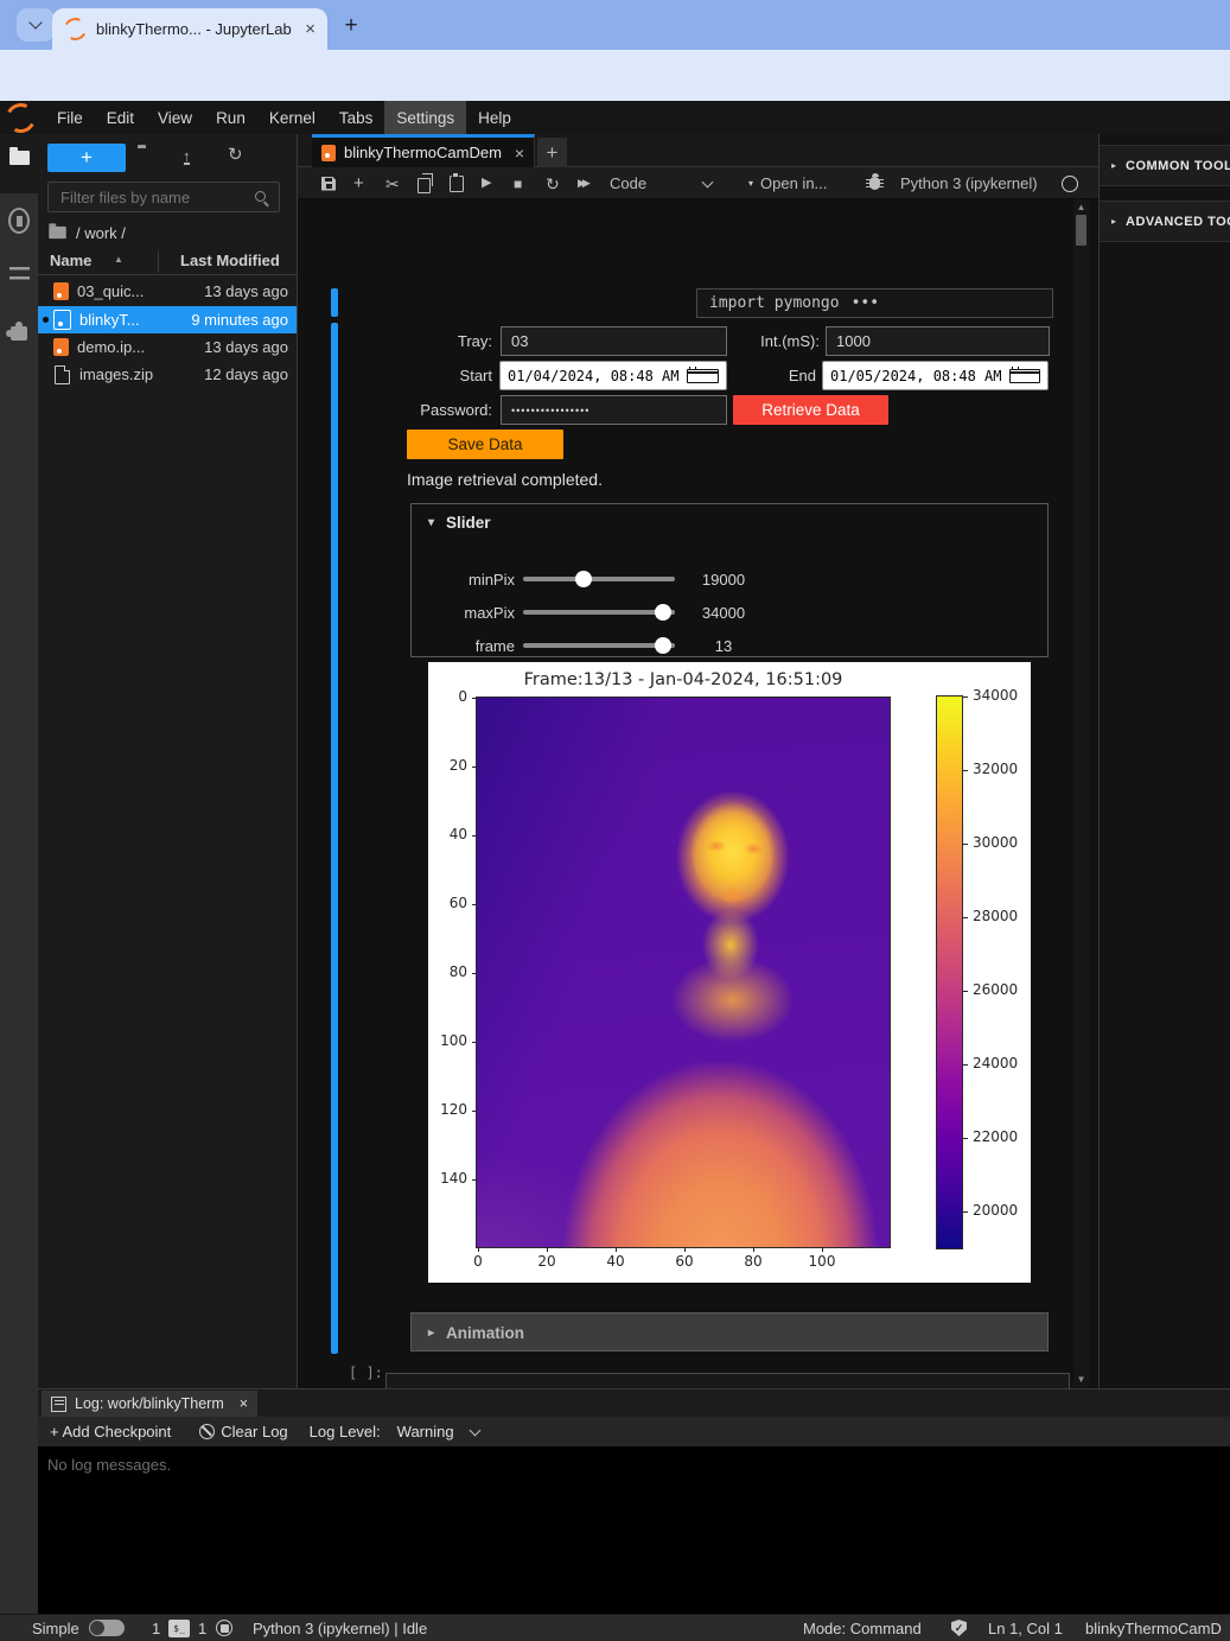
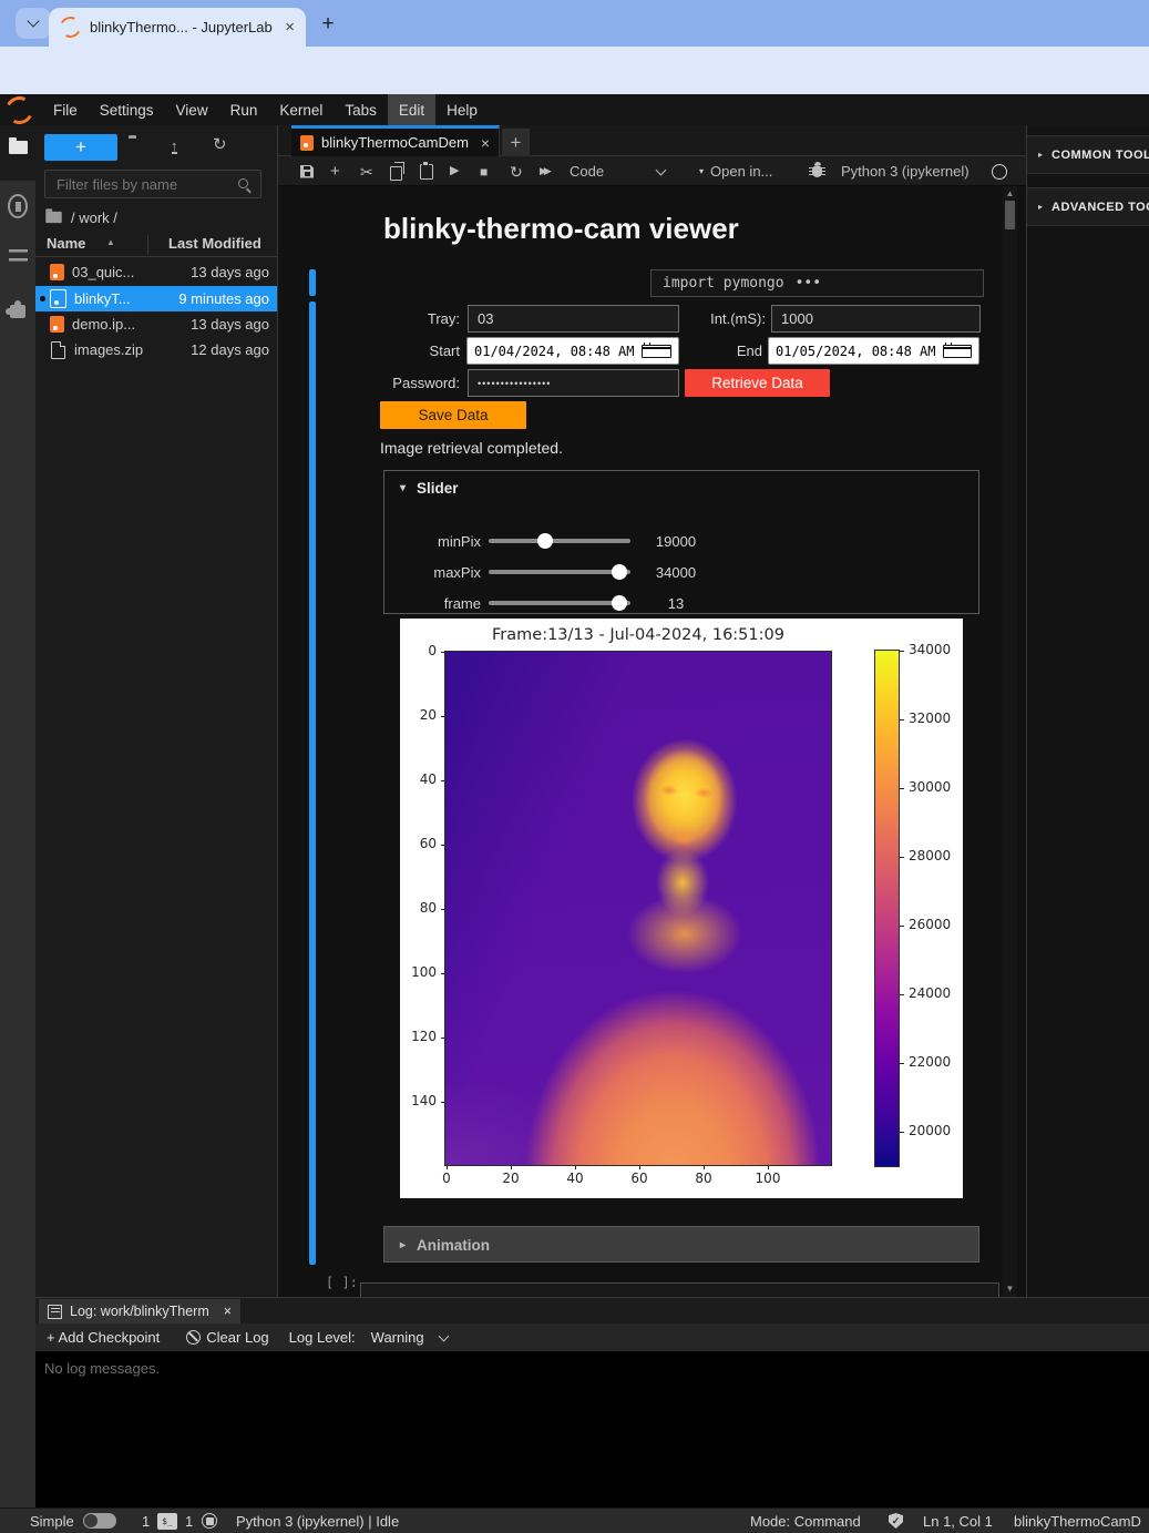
  blinkyThermo... - JupyterLab
  ×
  +
  File
- Edit
+ Settings
  View
  Run
  Kernel
  Tabs
- Settings
+ Edit
  Help
  +
  ↑
  ↻
  Filter files by name
  / work /
  Name
  ▲
  Last Modified
  03_quic...
  13 days ago
  blinkyT...
  9 minutes ago
  demo.ip...
  13 days ago
  images.zip
  12 days ago
  blinkyThermoCamDem
  ×
  +
  +
  ✂
  ▶
  ■
  ↻
  ▶▶
  Code
  ▾
  Open in...
  Python 3 (ipykernel)
+ blinky-thermo-cam viewer
  import pymongo
  •••
  Tray:
  03
  Int.(mS):
  1000
  Start
  01/04/2024, 08:48 AM
  End
  01/05/2024, 08:48 AM
  Password:
  ••••••••••••••••
  Retrieve Data
  Save Data
  Image retrieval completed.
  ▾
  Slider
  minPix
  19000
  maxPix
  34000
  frame
  13
- Frame:13/13 - Jan-04-2024, 16:51:09
+ Frame:13/13 - Jul-04-2024, 16:51:09
  0
  20
  40
  60
  80
  100
  120
  140
  0
  20
  40
  60
  80
  100
  34000
  32000
  30000
  28000
  26000
  24000
  22000
  20000
  ▸
  Animation
  [ ]:
  ▲
  ▼
  ▸
  COMMON TOOL
  ▸
  ADVANCED TO
  Log: work/blinkyTherm
  ×
  + Add Checkpoint
  Clear Log
  Log Level:
  Warning
  No log messages.
  Simple
  1
  $_
  1
  Python 3 (ipykernel) | Idle
  Mode: Command
  ✓
  Ln 1, Col 1
  blinkyThermoCamD
